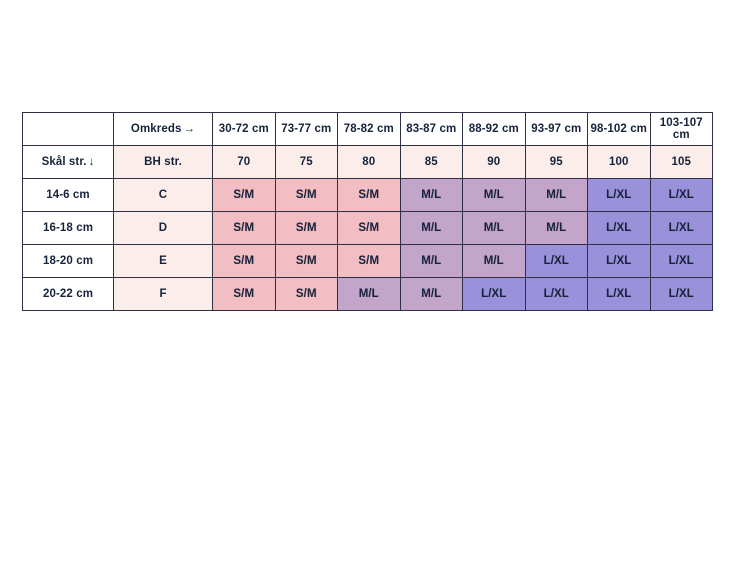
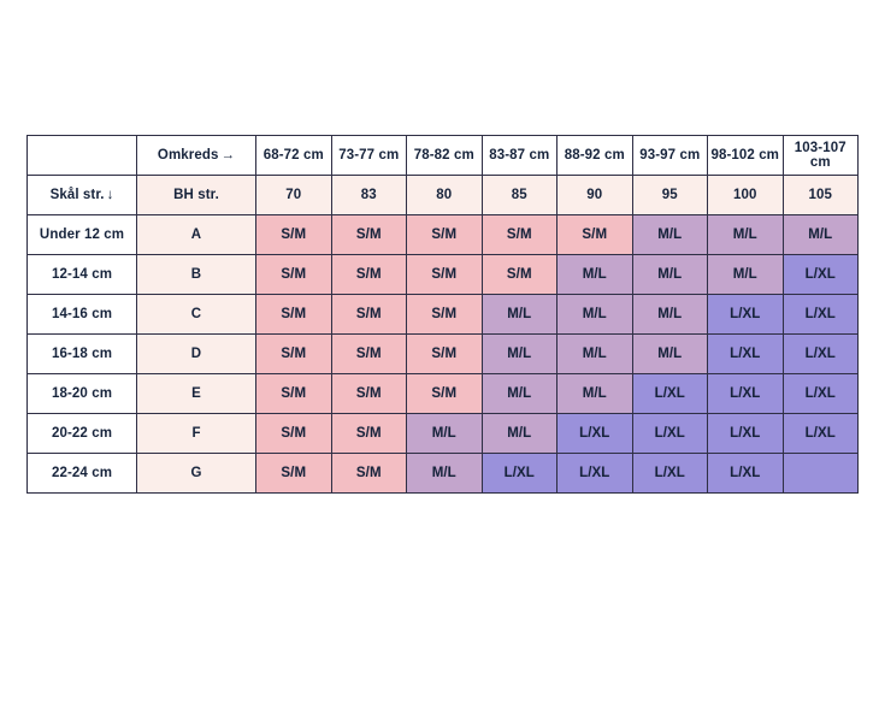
- 	Omkreds →	30-72 cm	73-77 cm	78-82 cm	83-87 cm	88-92 cm	93-97 cm	98-102 cm	103-107 cm
+ 	Omkreds →	68-72 cm	73-77 cm	78-82 cm	83-87 cm	88-92 cm	93-97 cm	98-102 cm	103-107 cm
- Skål str. ↓	BH str.	70	75	80	85	90	95	100	105
+ Skål str. ↓	BH str.	70	83	80	85	90	95	100	105
+ Under 12 cm	A	S/M	S/M	S/M	S/M	S/M	M/L	M/L	M/L
+ 12-14 cm	B	S/M	S/M	S/M	S/M	M/L	M/L	M/L	L/XL
- 14-6 cm	C	S/M	S/M	S/M	M/L	M/L	M/L	L/XL	L/XL
+ 14-16 cm	C	S/M	S/M	S/M	M/L	M/L	M/L	L/XL	L/XL
  16-18 cm	D	S/M	S/M	S/M	M/L	M/L	M/L	L/XL	L/XL
  18-20 cm	E	S/M	S/M	S/M	M/L	M/L	L/XL	L/XL	L/XL
  20-22 cm	F	S/M	S/M	M/L	M/L	L/XL	L/XL	L/XL	L/XL
+ 22-24 cm	G	S/M	S/M	M/L	L/XL	L/XL	L/XL	L/XL
